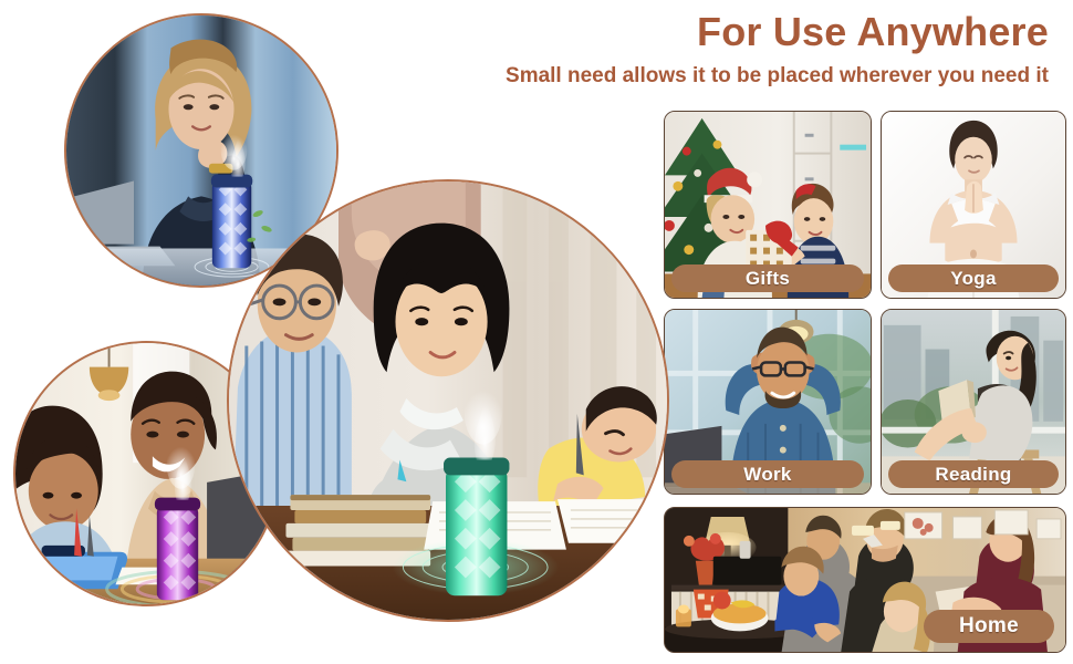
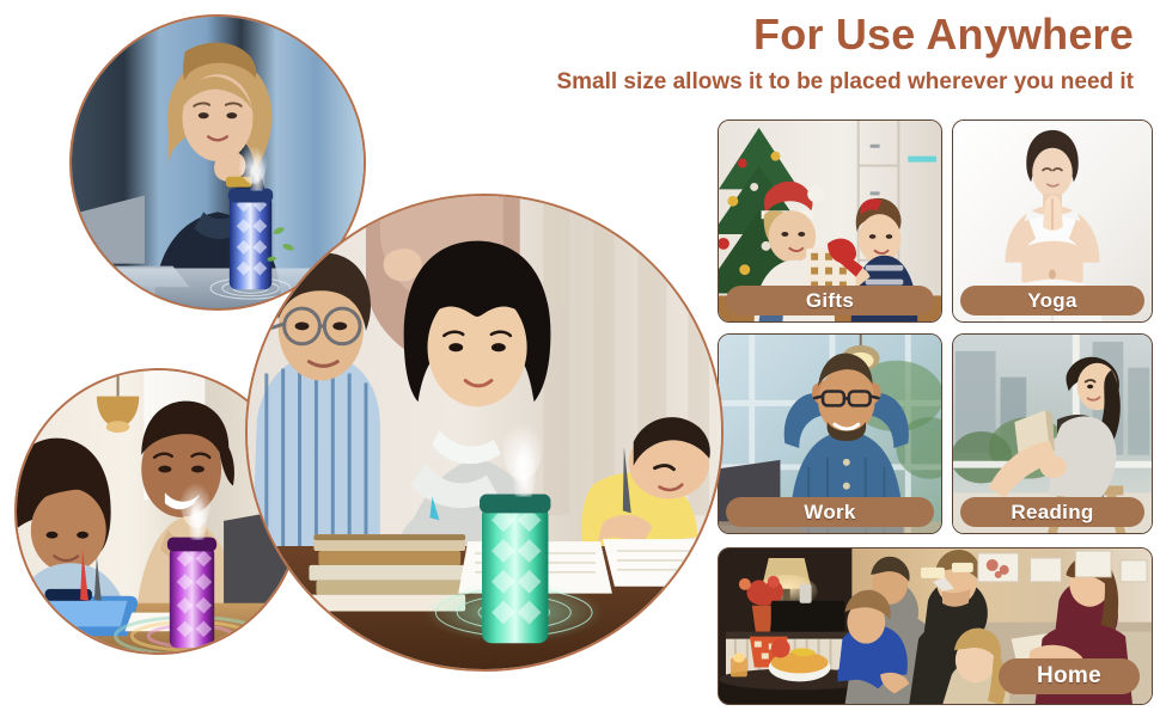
  For Use Anywhere
- Small need allows it to be placed wherever you need it
+ Small size allows it to be placed wherever you need it
  Gifts
  Yoga
  Work
  Reading
  Home
